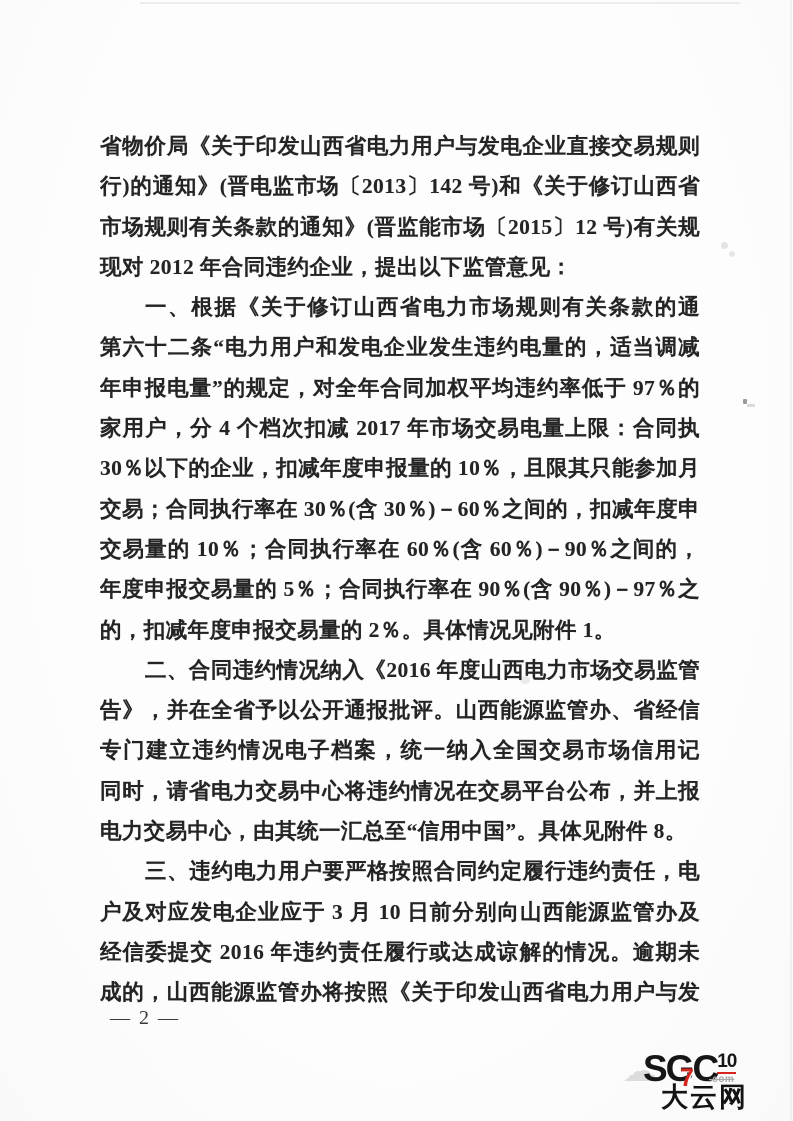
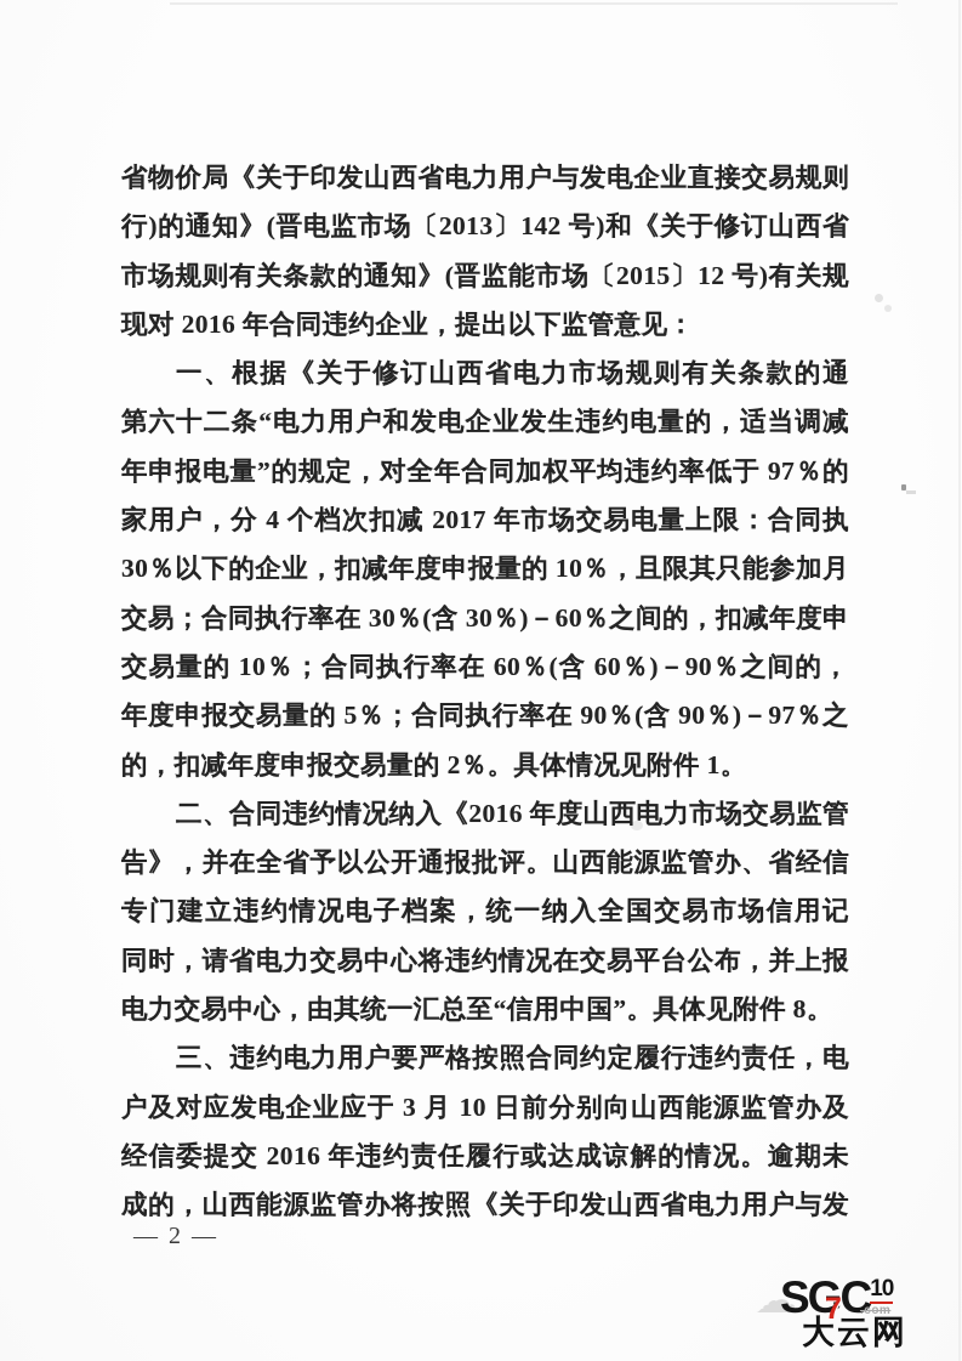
  省物价局《关于印发山西省电力用户与发电企业直接交易规则
  行)的通知》(晋电监市场〔2013〕142 号)和《关于修订山西省
  市场规则有关条款的通知》(晋监能市场〔2015〕12 号)有关规
- 现对 2012 年合同违约企业，提出以下监管意见：
+ 现对 2016 年合同违约企业，提出以下监管意见：
  一、根据《关于修订山西省电力市场规则有关条款的通
  第六十二条“电力用户和发电企业发生违约电量的，适当调减
  年申报电量”的规定，对全年合同加权平均违约率低于 97％的
  家用户，分 4 个档次扣减 2017 年市场交易电量上限：合同执
  30％以下的企业，扣减年度申报量的 10％，且限其只能参加月
  交易；合同执行率在 30％(含 30％)－60％之间的，扣减年度申
  交易量的 10％；合同执行率在 60％(含 60％)－90％之间的，
  年度申报交易量的 5％；合同执行率在 90％(含 90％)－97％之
  的，扣减年度申报交易量的 2％。具体情况见附件 1。
  二、合同违约情况纳入《2016 年度山西电力市场交易监管
  告》，并在全省予以公开通报批评。山西能源监管办、省经信
  专门建立违约情况电子档案，统一纳入全国交易市场信用记
  同时，请省电力交易中心将违约情况在交易平台公布，并上报
  电力交易中心，由其统一汇总至“信用中国”。具体见附件 8。
  三、违约电力用户要严格按照合同约定履行违约责任，电
  户及对应发电企业应于 3 月 10 日前分别向山西能源监管办及
  经信委提交 2016 年违约责任履行或达成谅解的情况。逾期未
  成的，山西能源监管办将按照《关于印发山西省电力用户与发
  — 2 —
  ☁
  SGC10
  7
  .com
  大云网
